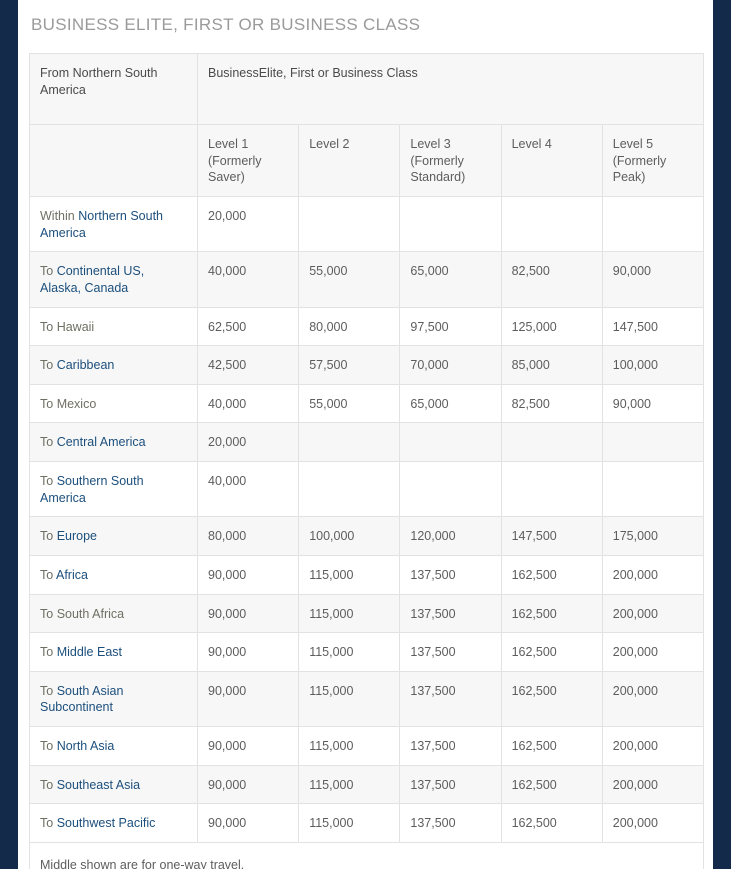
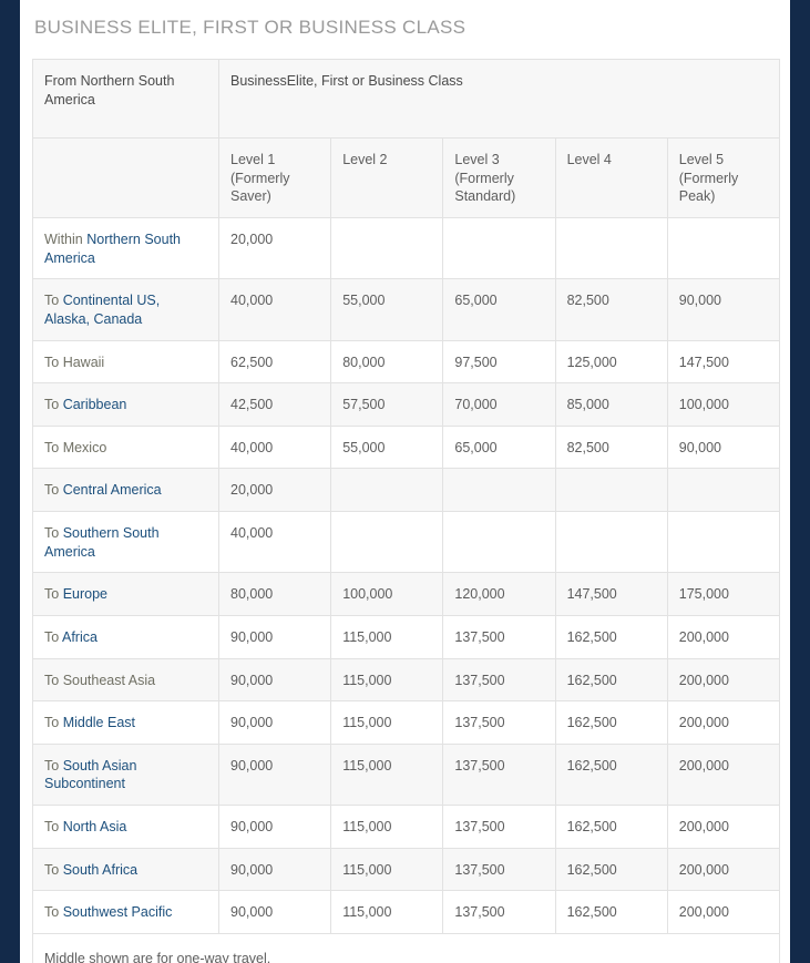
  BUSINESS ELITE, FIRST OR BUSINESS CLASS
  From Northern South America	BusinessElite, First or Business Class
  	Level 1 (Formerly Saver)	Level 2	Level 3 (Formerly Standard)	Level 4	Level 5 (Formerly Peak)
  Within Northern South America	20,000
  To Continental US, Alaska, Canada	40,000	55,000	65,000	82,500	90,000
  To Hawaii	62,500	80,000	97,500	125,000	147,500
  To Caribbean	42,500	57,500	70,000	85,000	100,000
  To Mexico	40,000	55,000	65,000	82,500	90,000
  To Central America	20,000
  To Southern South America	40,000
  To Europe	80,000	100,000	120,000	147,500	175,000
  To Africa	90,000	115,000	137,500	162,500	200,000
- To South Africa	90,000	115,000	137,500	162,500	200,000
+ To Southeast Asia	90,000	115,000	137,500	162,500	200,000
  To Middle East	90,000	115,000	137,500	162,500	200,000
  To South Asian Subcontinent	90,000	115,000	137,500	162,500	200,000
  To North Asia	90,000	115,000	137,500	162,500	200,000
- To Southeast Asia	90,000	115,000	137,500	162,500	200,000
+ To South Africa	90,000	115,000	137,500	162,500	200,000
  To Southwest Pacific	90,000	115,000	137,500	162,500	200,000
  Middle shown are for one-way travel.
